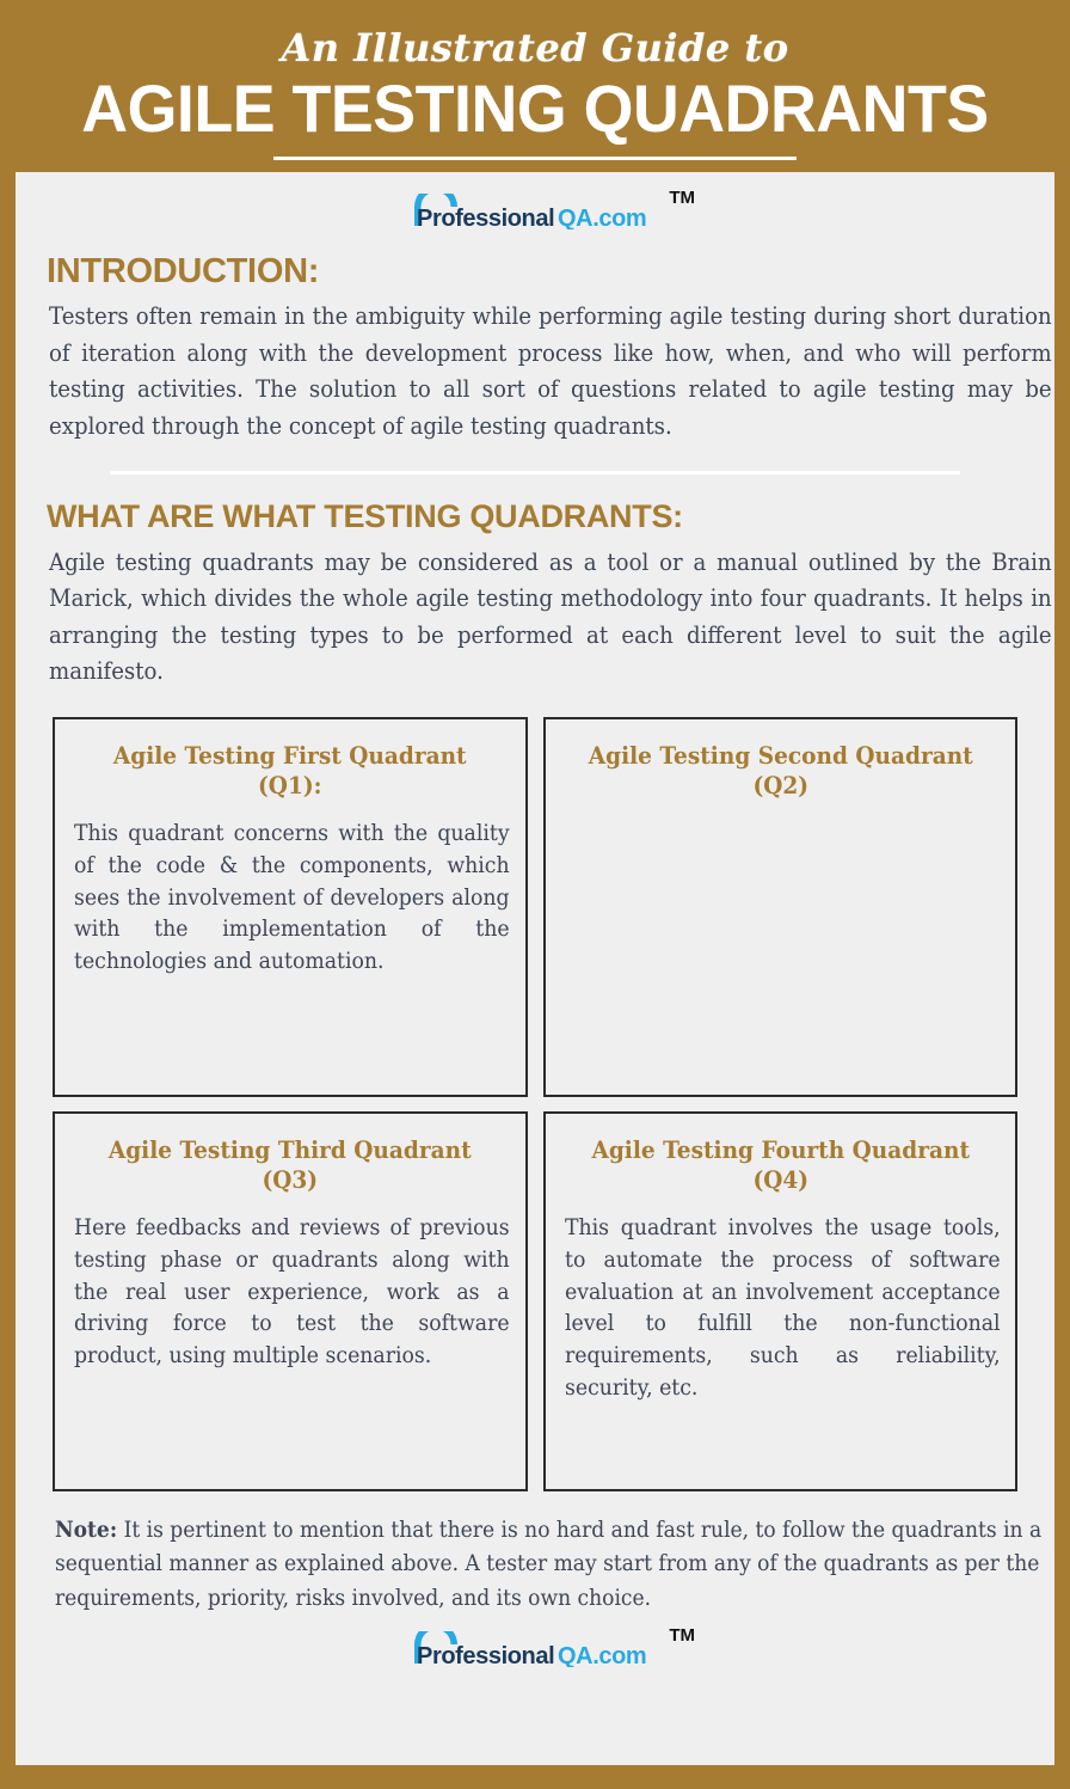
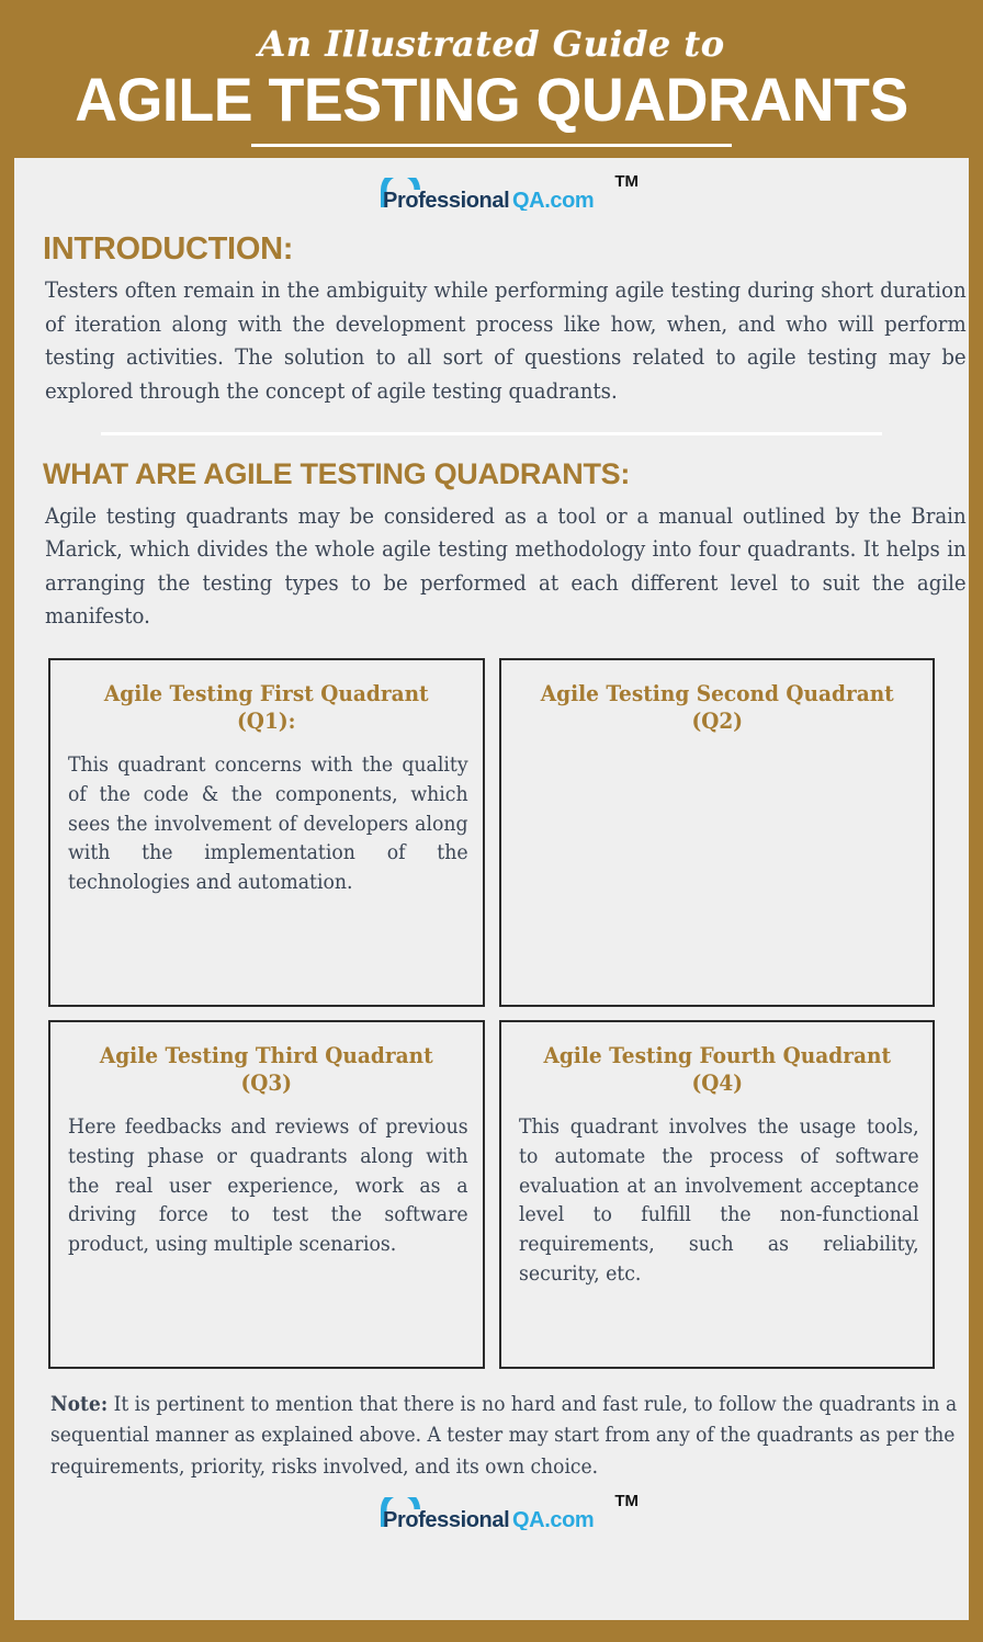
  An Illustrated Guide to
  AGILE TESTING QUADRANTS
  Professional
  QA.com
  TM
  INTRODUCTION:
  Testers often remain in the ambiguity while performing agile testing during short duration of iteration along with the development process like how, when, and who will perform testing activities. The solution to all sort of questions related to agile testing may be explored through the concept of agile testing quadrants.
- WHAT ARE WHAT TESTING QUADRANTS:
+ WHAT ARE AGILE TESTING QUADRANTS:
  Agile testing quadrants may be considered as a tool or a manual outlined by the Brain Marick, which divides the whole agile testing methodology into four quadrants. It helps in arranging the testing types to be performed at each different level to suit the agile manifesto.
  Agile Testing First Quadrant (Q1):
  This quadrant concerns with the quality of the code & the components, which sees the involvement of developers along with the implementation of the technologies and automation.
  Agile Testing Second Quadrant (Q2)
  Agile Testing Third Quadrant (Q3)
  Here feedbacks and reviews of previous testing phase or quadrants along with the real user experience, work as a driving force to test the software product, using multiple scenarios.
  Agile Testing Fourth Quadrant (Q4)
  This quadrant involves the usage tools, to automate the process of software evaluation at an involvement acceptance level to fulfill the non-functional requirements, such as reliability, security, etc.
  Note: It is pertinent to mention that there is no hard and fast rule, to follow the quadrants in a sequential manner as explained above. A tester may start from any of the quadrants as per the requirements, priority, risks involved, and its own choice.
  Professional
  QA.com
  TM
